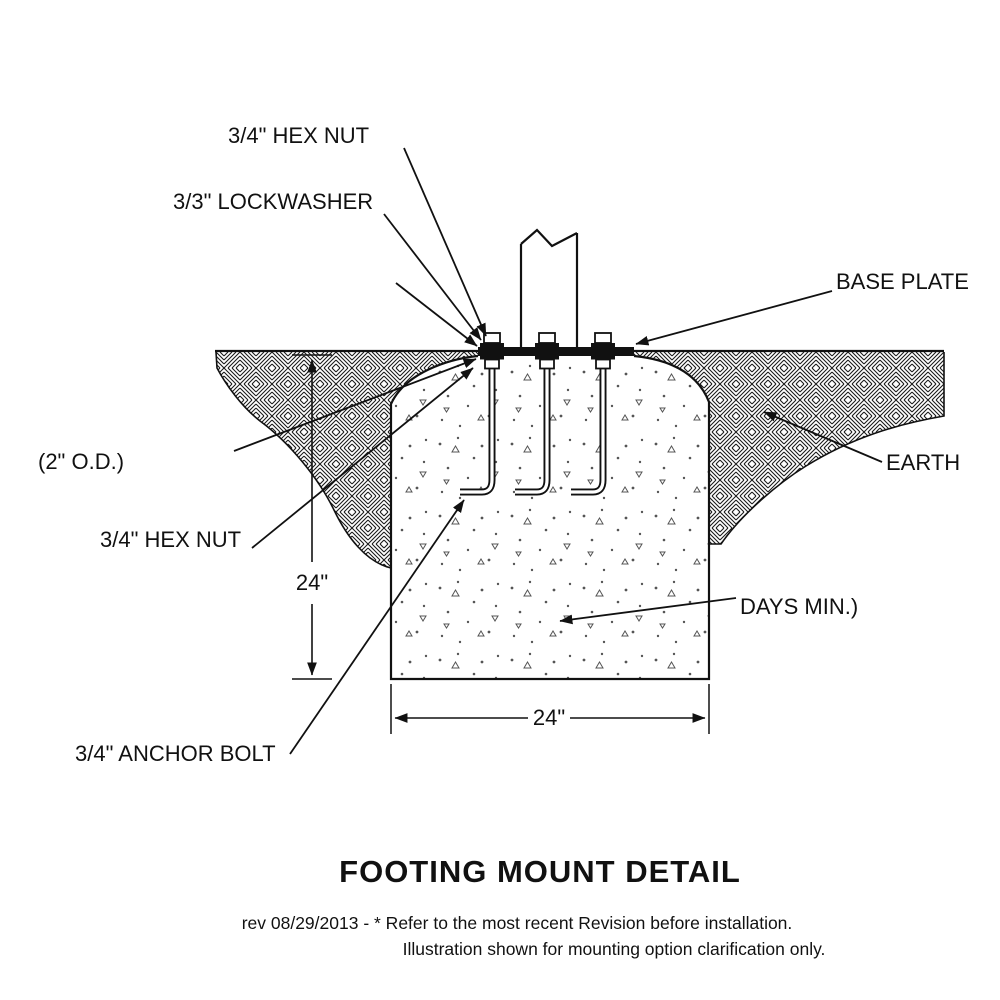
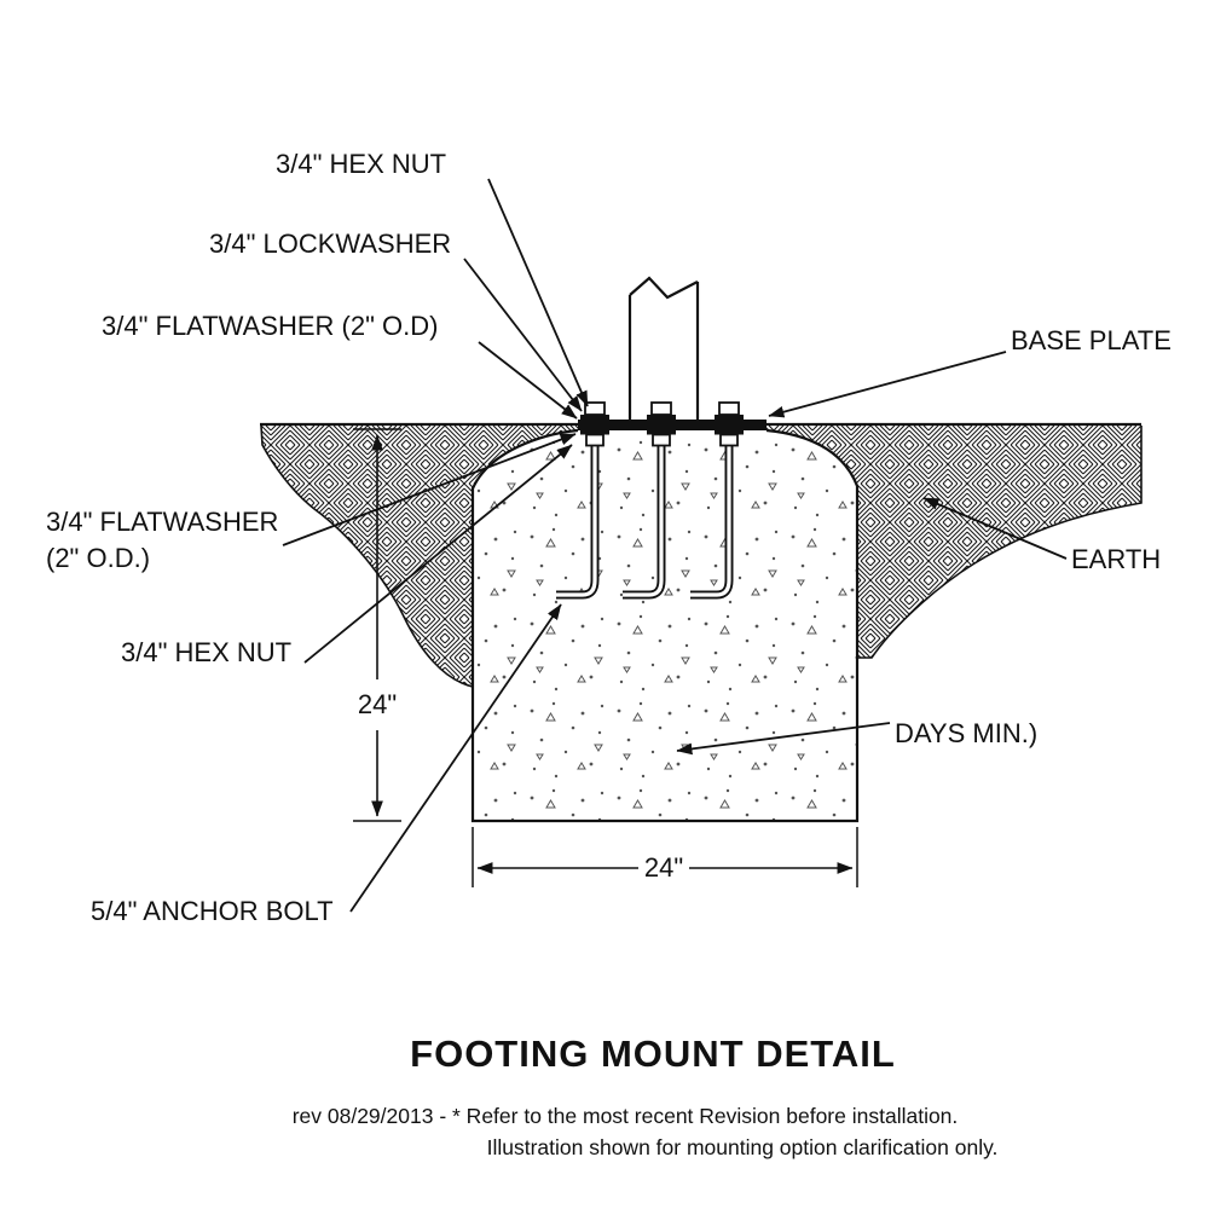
  24"
  24"
  3/4" HEX NUT
- 3/3" LOCKWASHER
+ 3/4" LOCKWASHER
+ 3/4" FLATWASHER (2" O.D)
  BASE PLATE
+ 3/4" FLATWASHER
  (2" O.D.)
  EARTH
  3/4" HEX NUT
  DAYS MIN.)
- 3/4" ANCHOR BOLT
+ 5/4" ANCHOR BOLT
  FOOTING MOUNT DETAIL
  rev 08/29/2013 - * Refer to the most recent Revision before installation.
  Illustration shown for mounting option clarification only.
